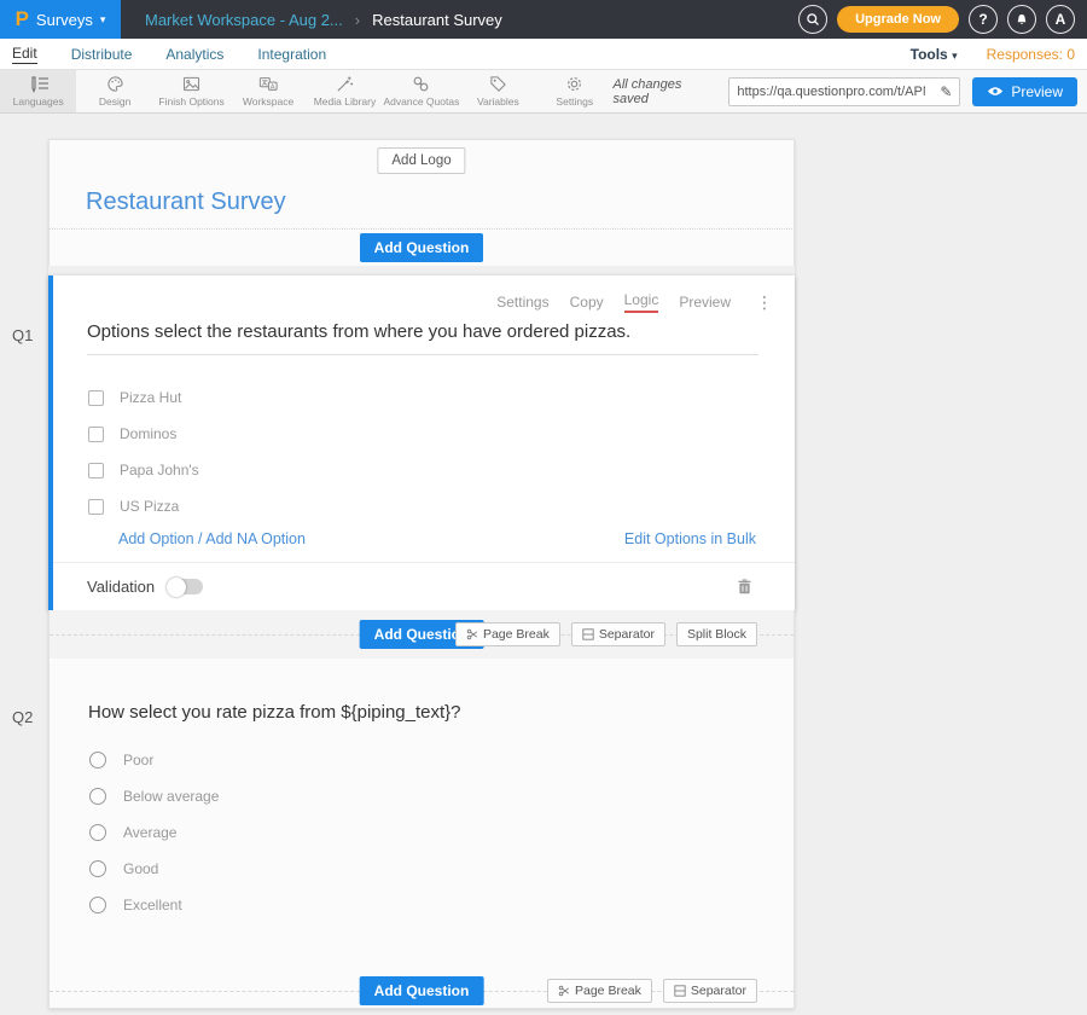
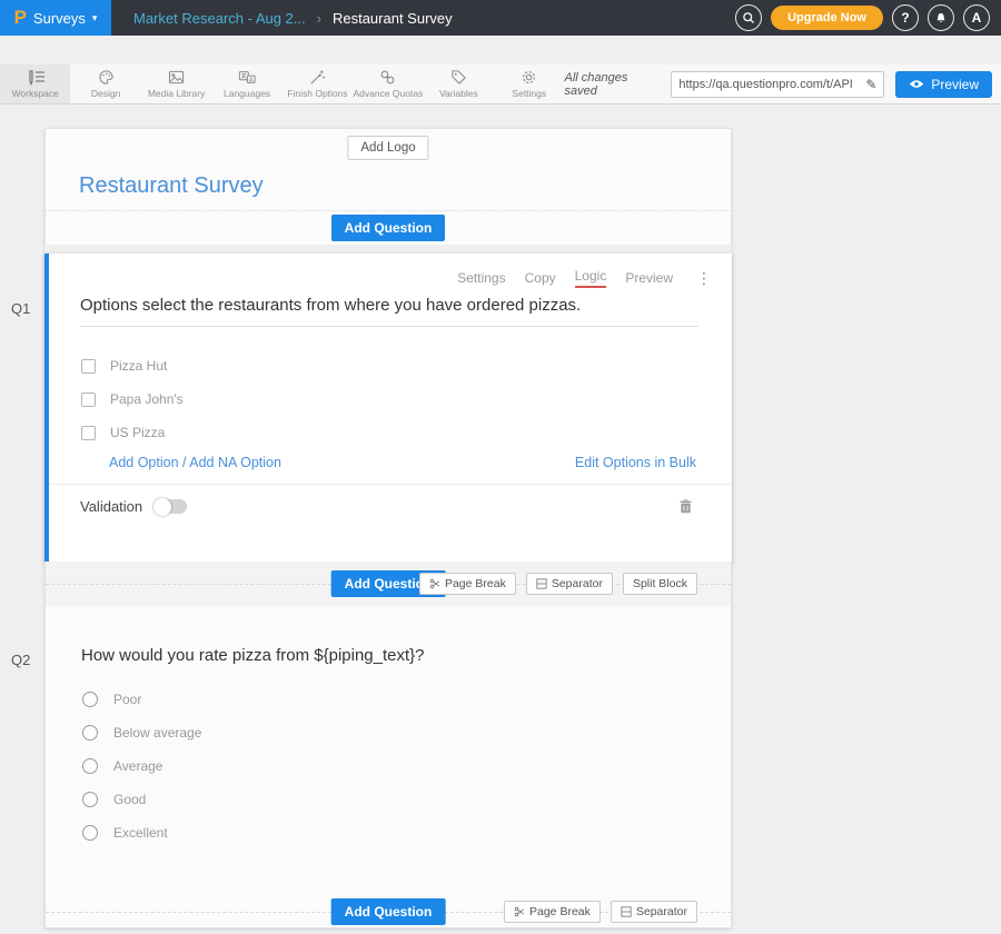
  P
  Surveys
  ▾
- Market Workspace - Aug 2...
+ Market Research - Aug 2...
  ›
  Restaurant Survey
  Upgrade Now
  ?
  A
- Edit
- Distribute
- Analytics
- Integration
- Tools ▾
- Responses: 0
- Languages
+ Workspace
  Design
- Finish Options
+ Media Library
- Workspace
+ Languages
- Media Library
+ Finish Options
  Advance Quotas
  Variables
  Settings
  All changes saved
  https://qa.questionpro.com/t/AP
  ✎
  Preview
  Q1
  Q2
  Add Logo
  Restaurant Survey
  Add Question
  Settings
  Copy
  Logic
  Preview
  ⋮
  Options select the restaurants from where you have ordered pizzas.
  Pizza Hut
- Dominos
  Papa John's
  US Pizza
  Add Option / Add NA Option
  Edit Options in Bulk
  Validation
  Add Questi
  Page Break
  Separator
  Split Block
- How select you rate pizza from ${piping_text}?
+ How would you rate pizza from ${piping_text}?
  Poor
  Below average
  Average
  Good
  Excellent
  Add Question
  Page Break
  Separator
